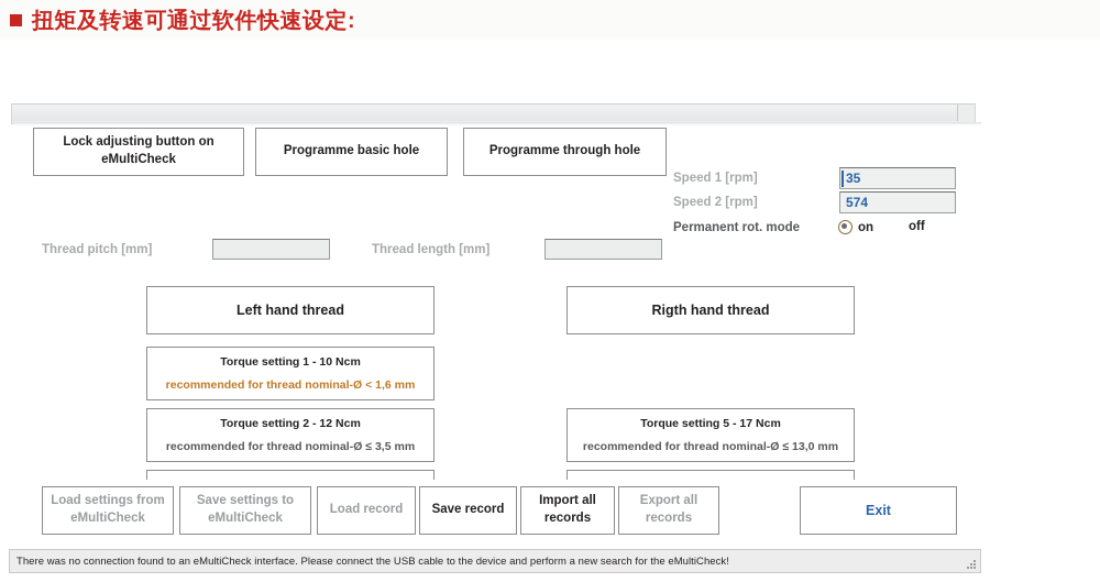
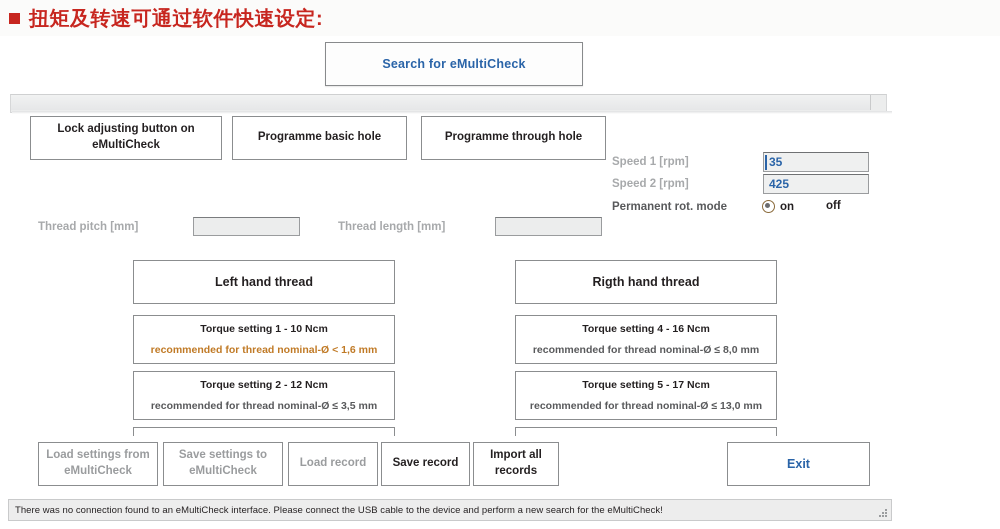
  扭矩及转速可通过软件快速设定:
+ Search for eMultiCheck
  Lock adjusting button on eMultiCheck
  Programme basic hole
  Programme through hole
  Speed 1 [rpm]
  Speed 2 [rpm]
  Permanent rot. mode
  35
- 574
+ 425
  on
  off
  Thread pitch [mm]
  Thread length [mm]
  Left hand thread
  Rigth hand thread
  Torque setting 1 - 10 Ncm
  recommended for thread nominal-Ø < 1,6 mm
  Torque setting 2 - 12 Ncm
  recommended for thread nominal-Ø ≤ 3,5 mm
+ Torque setting 4 - 16 Ncm
+ recommended for thread nominal-Ø ≤ 8,0 mm
  Torque setting 5 - 17 Ncm
  recommended for thread nominal-Ø ≤ 13,0 mm
  Load settings from eMultiCheck
  Save settings to eMultiCheck
  Load record
  Save record
  Import all records
- Export all records
  Exit
  There was no connection found to an eMultiCheck interface. Please connect the USB cable to the device and perform a new search for the eMultiCheck!
